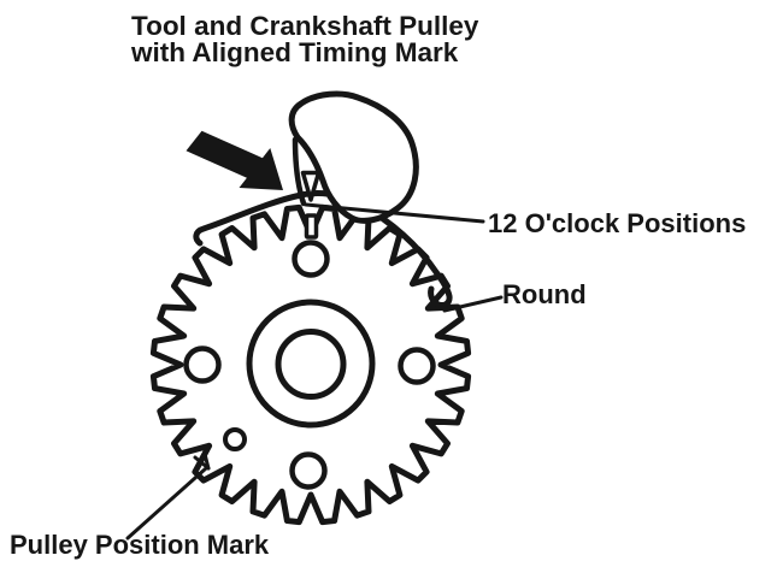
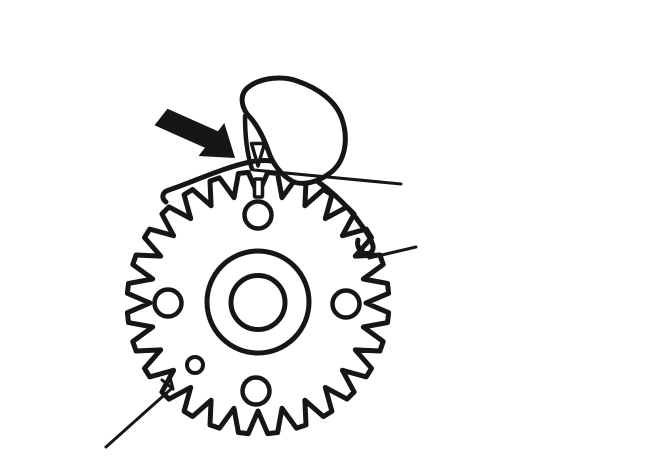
- Tool and Crankshaft Pulley
- with Aligned Timing Mark
- 12 O'clock Positions
- Round
- Pulley Position Mark
